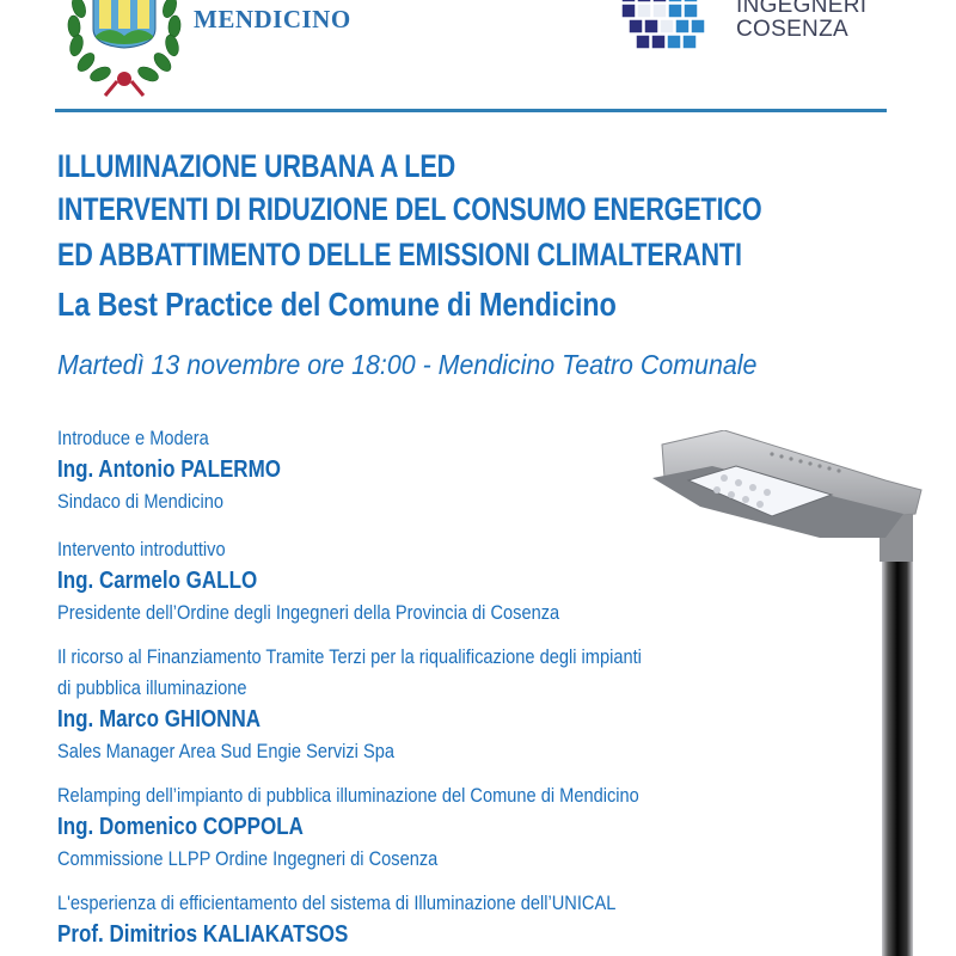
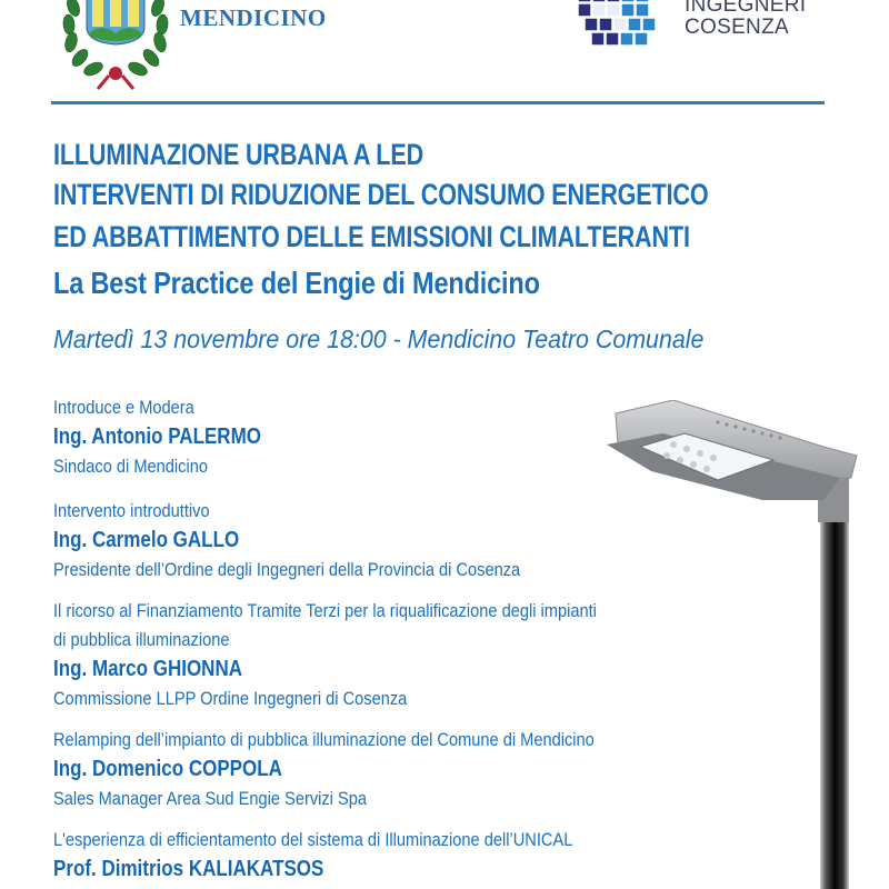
  MENDICINO
  INGEGNERI
  COSENZA
  ILLUMINAZIONE URBANA A LED
  INTERVENTI DI RIDUZIONE DEL CONSUMO ENERGETICO
  ED ABBATTIMENTO DELLE EMISSIONI CLIMALTERANTI
- La Best Practice del Comune di Mendicino
+ La Best Practice del Engie di Mendicino
  Martedì 13 novembre ore 18:00 - Mendicino Teatro Comunale
  Introduce e Modera
  Ing. Antonio PALERMO
  Sindaco di Mendicino
  Intervento introduttivo
  Ing. Carmelo GALLO
  Presidente dell’Ordine degli Ingegneri della Provincia di Cosenza
  Il ricorso al Finanziamento Tramite Terzi per la riqualificazione degli impianti
  di pubblica illuminazione
  Ing. Marco GHIONNA
- Sales Manager Area Sud Engie Servizi Spa
+ Commissione LLPP Ordine Ingegneri di Cosenza
  Relamping dell’impianto di pubblica illuminazione del Comune di Mendicino
  Ing. Domenico COPPOLA
- Commissione LLPP Ordine Ingegneri di Cosenza
+ Sales Manager Area Sud Engie Servizi Spa
  L'esperienza di efficientamento del sistema di Illuminazione dell’UNICAL
  Prof. Dimitrios KALIAKATSOS
